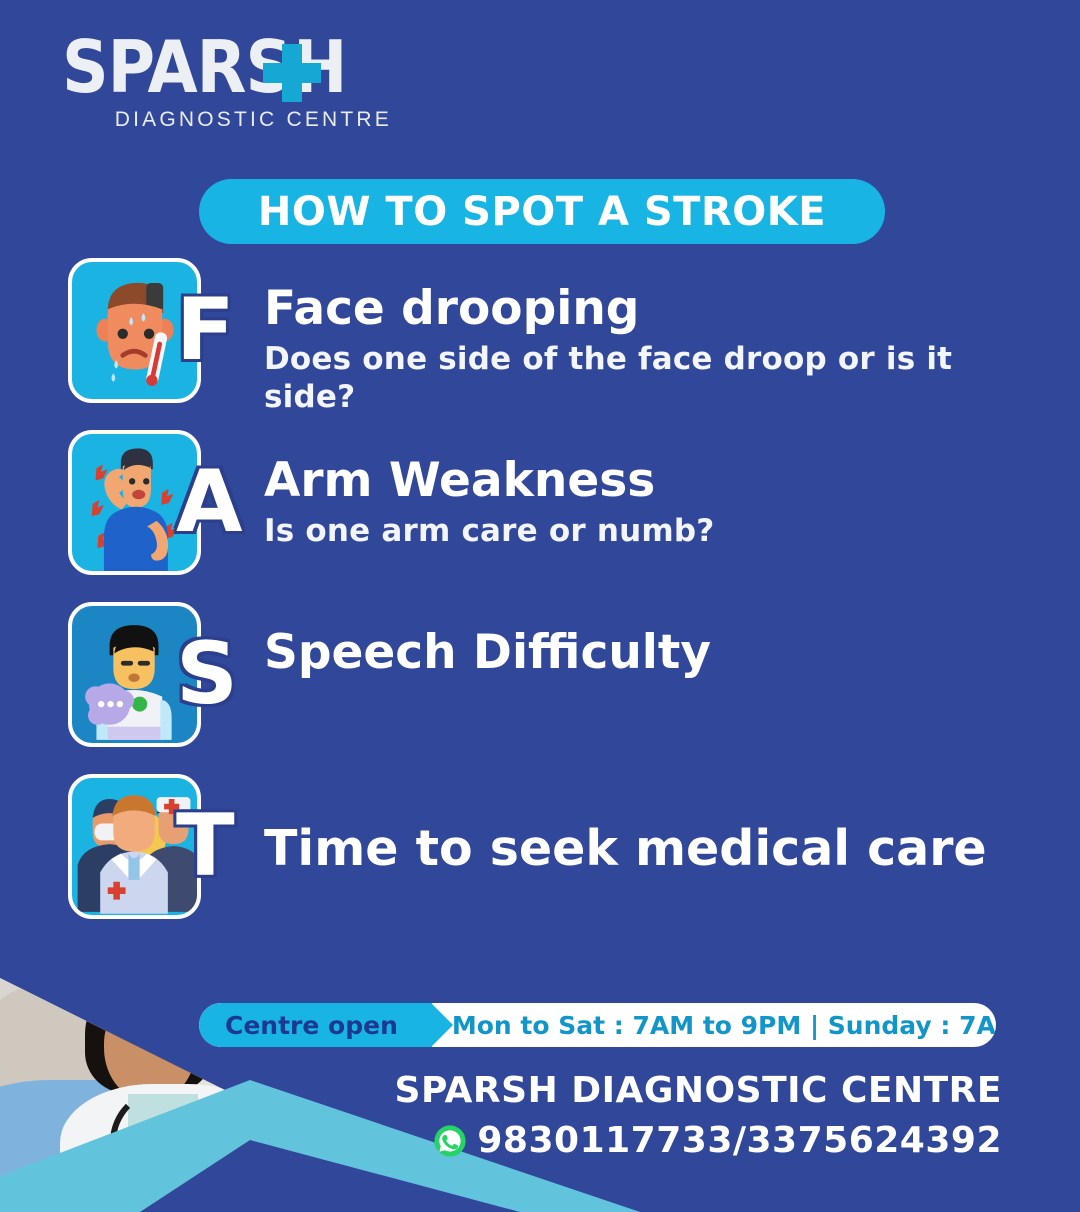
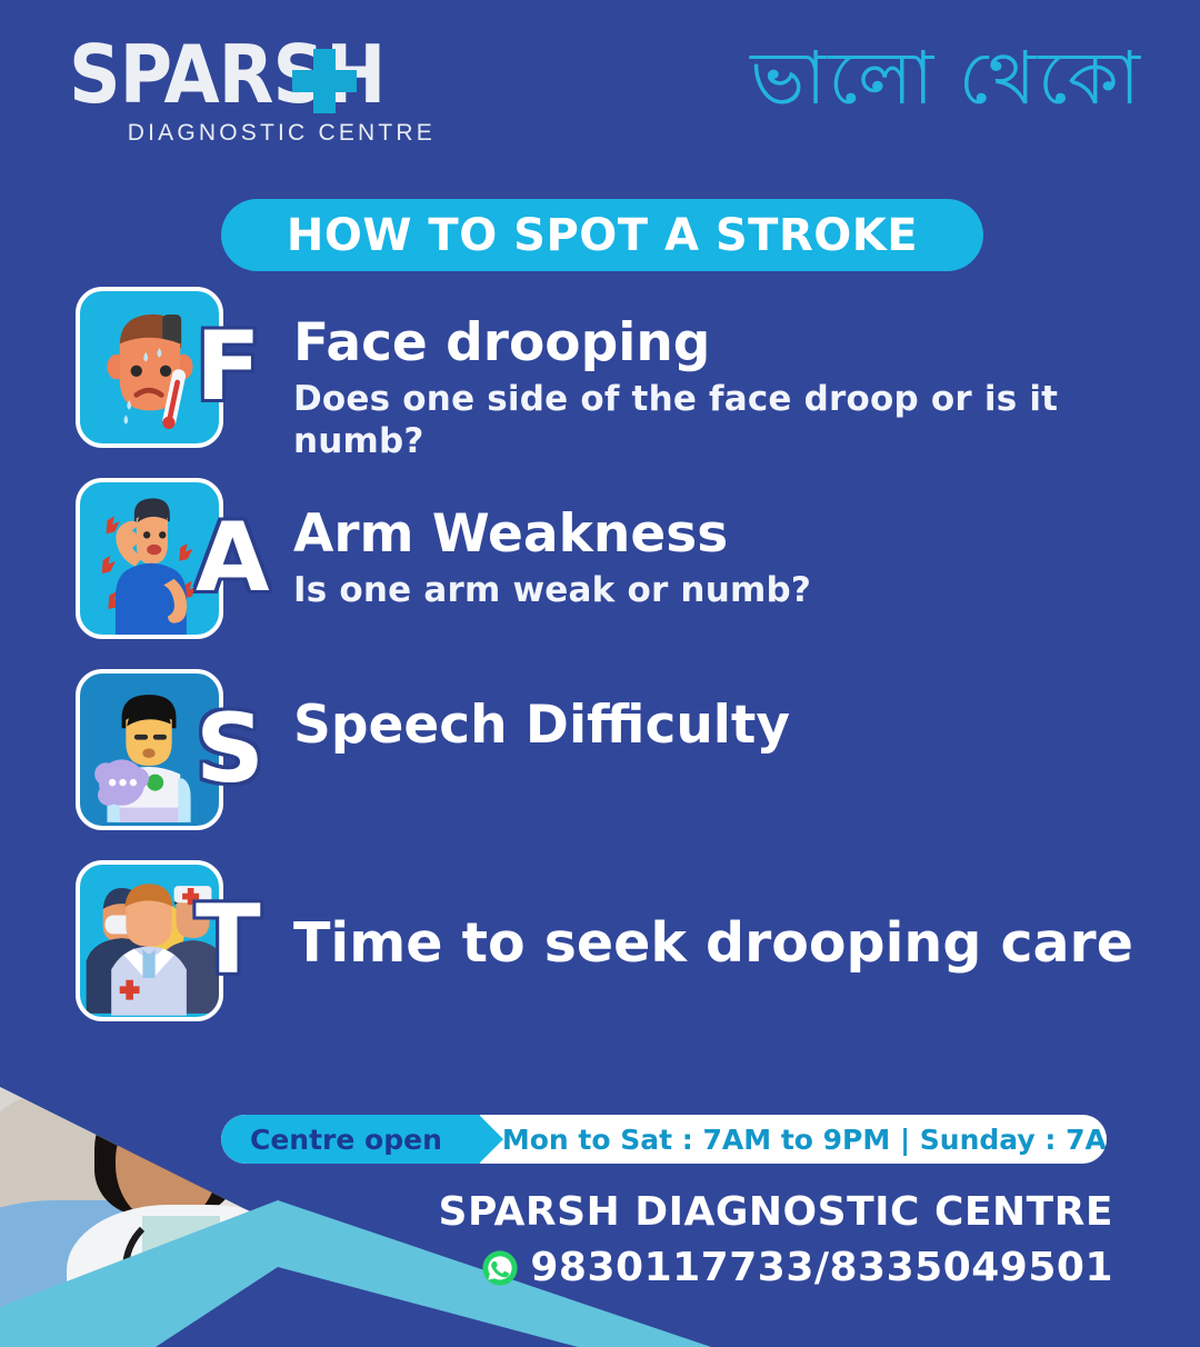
  DIAGNOSTIC CENTRE
+ ভালো থেকো
  HOW TO SPOT A STROKE
  F
  Face drooping
- Does one side of the face droop or is it side?
+ Does one side of the face droop or is it numb?
  A
  Arm Weakness
- Is one arm care or numb?
+ Is one arm weak or numb?
  S
  Speech Difficulty
  T
- Time to seek medical care
+ Time to seek drooping care
  Centre open
  Mon to Sat : 7AM to 9PM | Sunday : 7A
  SPARSH DIAGNOSTIC CENTRE
- 9830117733/3375624392
+ 9830117733/8335049501
